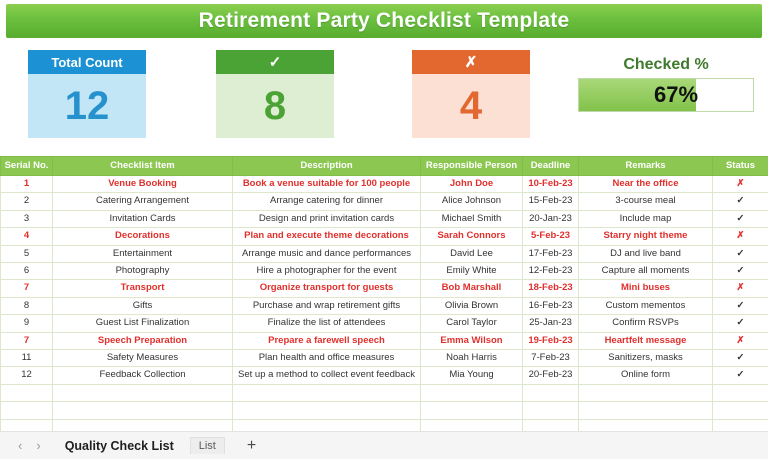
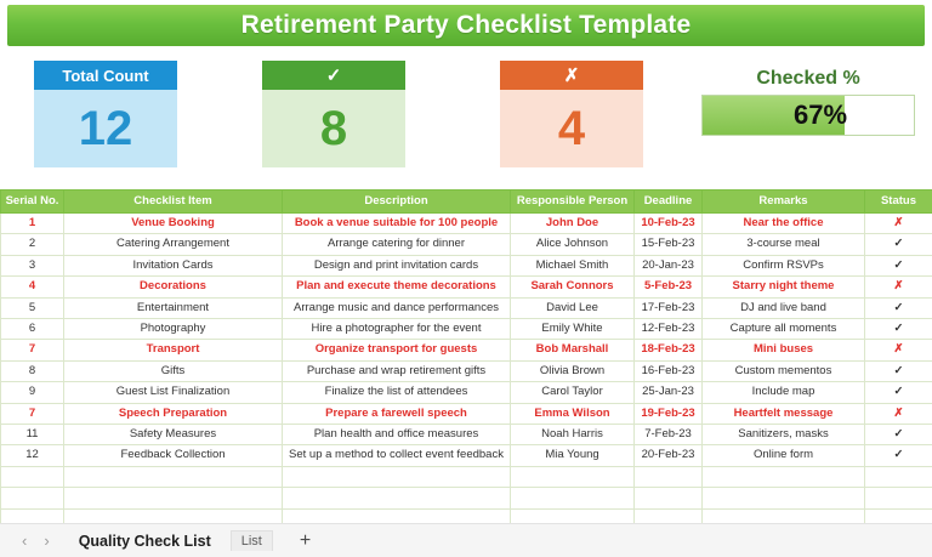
  Retirement Party Checklist Template
  Total Count
  12
  ✓
  8
  ✗
  4
  Checked %
  67%
  Serial No.	Checklist Item	Description	Responsible Person	Deadline	Remarks	Status
  1	Venue Booking	Book a venue suitable for 100 people	John Doe	10-Feb-23	Near the office	✗
  2	Catering Arrangement	Arrange catering for dinner	Alice Johnson	15-Feb-23	3-course meal	✓
- 3	Invitation Cards	Design and print invitation cards	Michael Smith	20-Jan-23	Include map	✓
+ 3	Invitation Cards	Design and print invitation cards	Michael Smith	20-Jan-23	Confirm RSVPs	✓
  4	Decorations	Plan and execute theme decorations	Sarah Connors	5-Feb-23	Starry night theme	✗
  5	Entertainment	Arrange music and dance performances	David Lee	17-Feb-23	DJ and live band	✓
  6	Photography	Hire a photographer for the event	Emily White	12-Feb-23	Capture all moments	✓
  7	Transport	Organize transport for guests	Bob Marshall	18-Feb-23	Mini buses	✗
  8	Gifts	Purchase and wrap retirement gifts	Olivia Brown	16-Feb-23	Custom mementos	✓
- 9	Guest List Finalization	Finalize the list of attendees	Carol Taylor	25-Jan-23	Confirm RSVPs	✓
+ 9	Guest List Finalization	Finalize the list of attendees	Carol Taylor	25-Jan-23	Include map	✓
  7	Speech Preparation	Prepare a farewell speech	Emma Wilson	19-Feb-23	Heartfelt message	✗
  11	Safety Measures	Plan health and office measures	Noah Harris	7-Feb-23	Sanitizers, masks	✓
  12	Feedback Collection	Set up a method to collect event feedback	Mia Young	20-Feb-23	Online form	✓
  ‹
  ›
  Quality Check List
  List
  +
